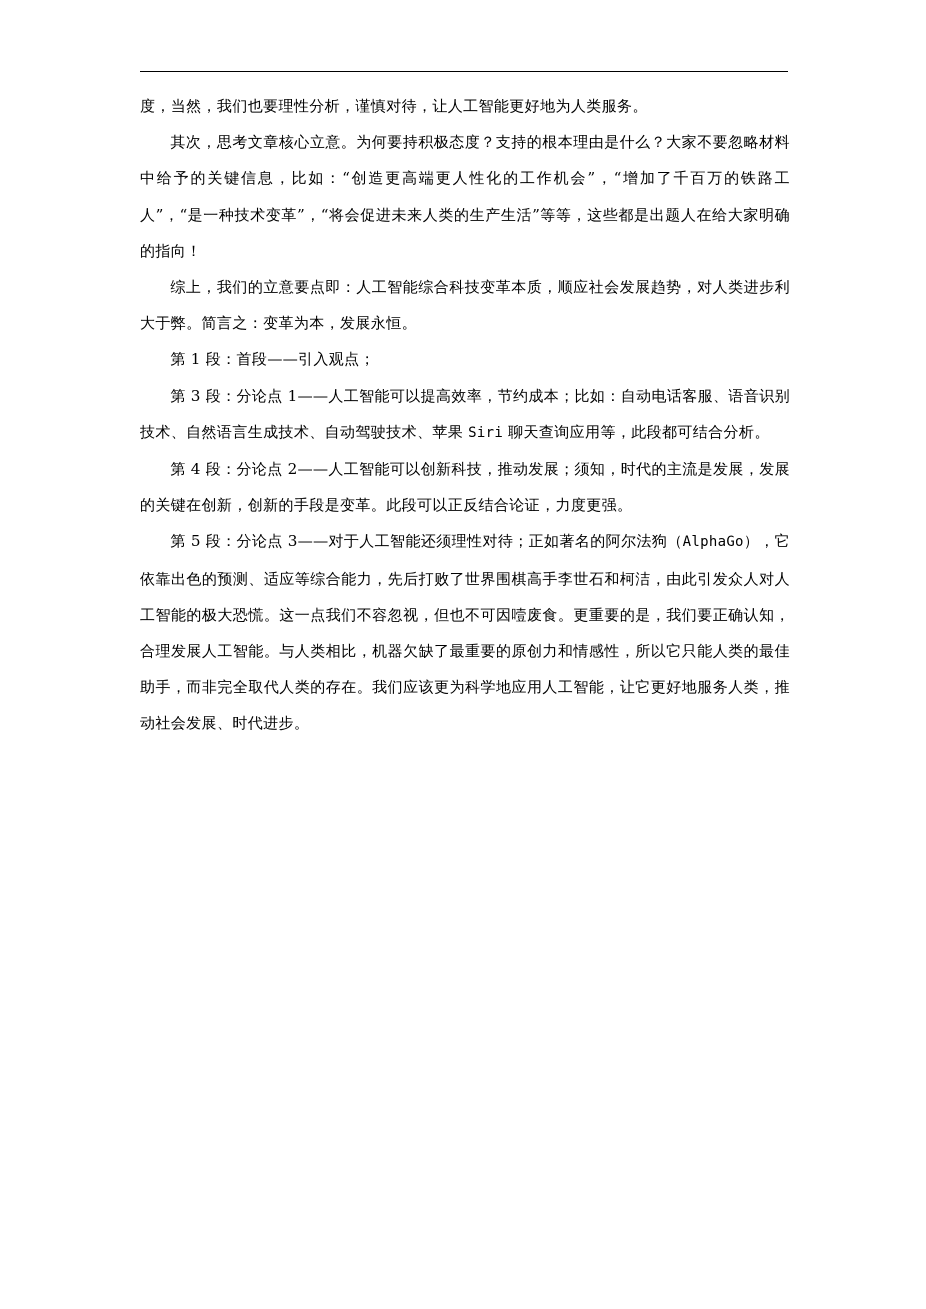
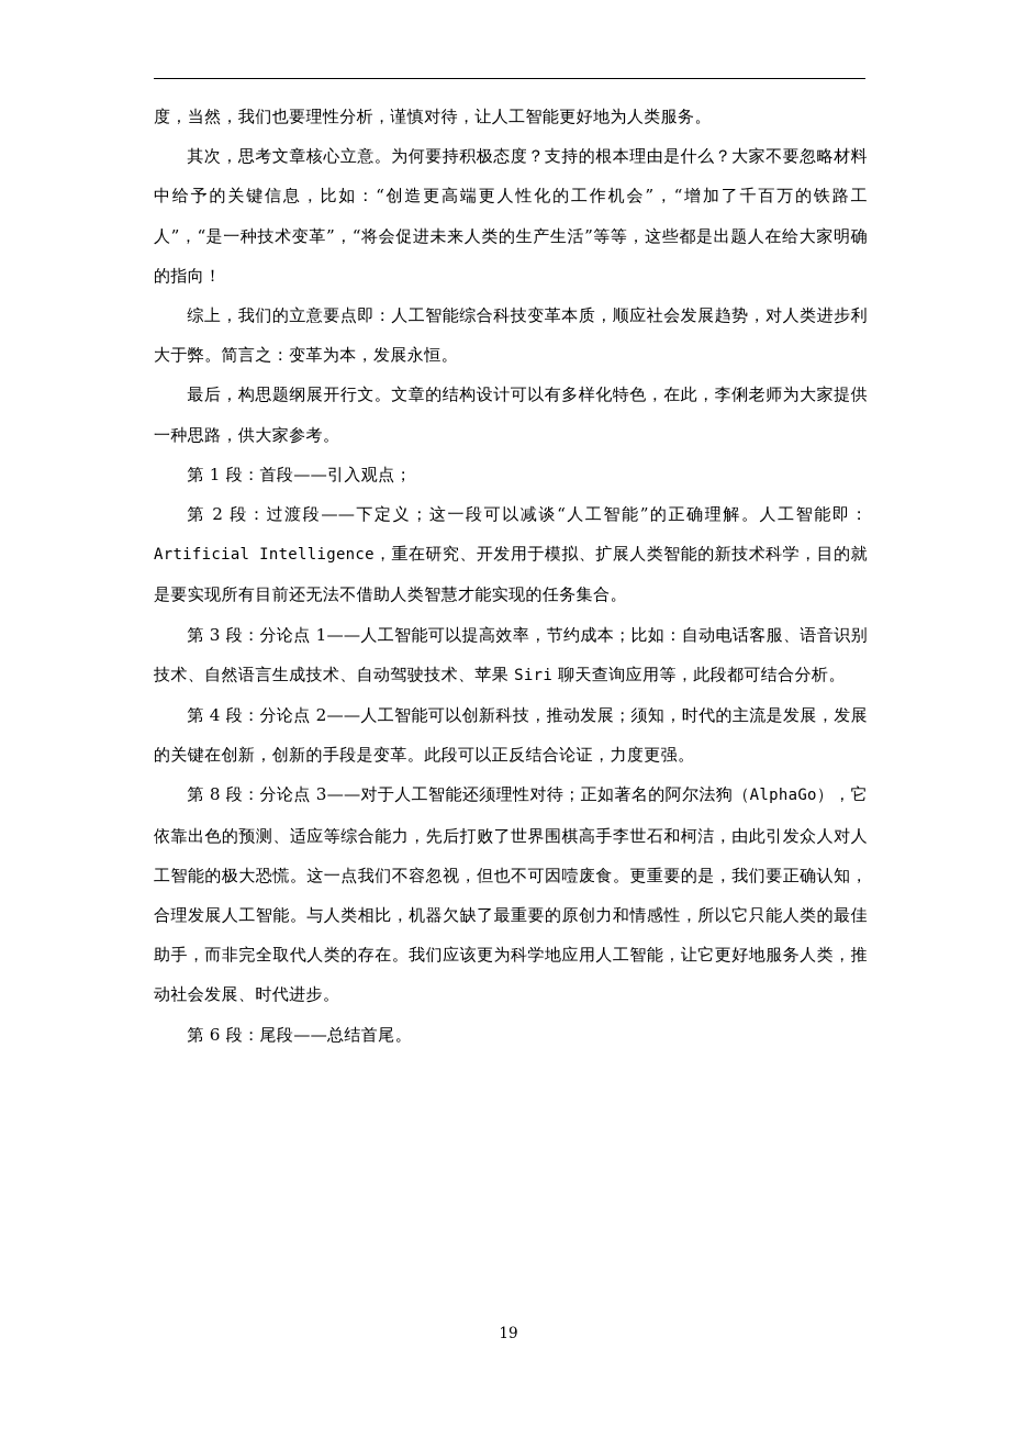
  度，当然，我们也要理性分析，谨慎对待，让人工智能更好地为人类服务。
  其次，思考文章核心立意。为何要持积极态度？支持的根本理由是什么？大家不要忽略材料中给予的关键信息，比如：“创造更高端更人性化的工作机会”，“增加了千百万的铁路工人”，“是一种技术变革”，“将会促进未来人类的生产生活”等等，这些都是出题人在给大家明确的指向！
  综上，我们的立意要点即：人工智能综合科技变革本质，顺应社会发展趋势，对人类进步利大于弊。简言之：变革为本，发展永恒。
+ 最后，构思题纲展开行文。文章的结构设计可以有多样化特色，在此，李俐老师为大家提供一种思路，供大家参考。
  第 1 段：首段——引入观点；
+ 第 2 段：过渡段——下定义；这一段可以减谈“人工智能”的正确理解。人工智能即：Artificial Intelligence，重在研究、开发用于模拟、扩展人类智能的新技术科学，目的就是要实现所有目前还无法不借助人类智慧才能实现的任务集合。
  第 3 段：分论点 1——人工智能可以提高效率，节约成本；比如：自动电话客服、语音识别技术、自然语言生成技术、自动驾驶技术、苹果 Siri 聊天查询应用等，此段都可结合分析。
  第 4 段：分论点 2——人工智能可以创新科技，推动发展；须知，时代的主流是发展，发展的关键在创新，创新的手段是变革。此段可以正反结合论证，力度更强。
- 第 5 段：分论点 3——对于人工智能还须理性对待；正如著名的阿尔法狗（AlphaGo），它依靠出色的预测、适应等综合能力，先后打败了世界围棋高手李世石和柯洁，由此引发众人对人工智能的极大恐慌。这一点我们不容忽视，但也不可因噎废食。更重要的是，我们要正确认知，合理发展人工智能。与人类相比，机器欠缺了最重要的原创力和情感性，所以它只能人类的最佳助手，而非完全取代人类的存在。我们应该更为科学地应用人工智能，让它更好地服务人类，推动社会发展、时代进步。
+ 第 8 段：分论点 3——对于人工智能还须理性对待；正如著名的阿尔法狗（AlphaGo），它依靠出色的预测、适应等综合能力，先后打败了世界围棋高手李世石和柯洁，由此引发众人对人工智能的极大恐慌。这一点我们不容忽视，但也不可因噎废食。更重要的是，我们要正确认知，合理发展人工智能。与人类相比，机器欠缺了最重要的原创力和情感性，所以它只能人类的最佳助手，而非完全取代人类的存在。我们应该更为科学地应用人工智能，让它更好地服务人类，推动社会发展、时代进步。
+ 第 6 段：尾段——总结首尾。
+ 19
